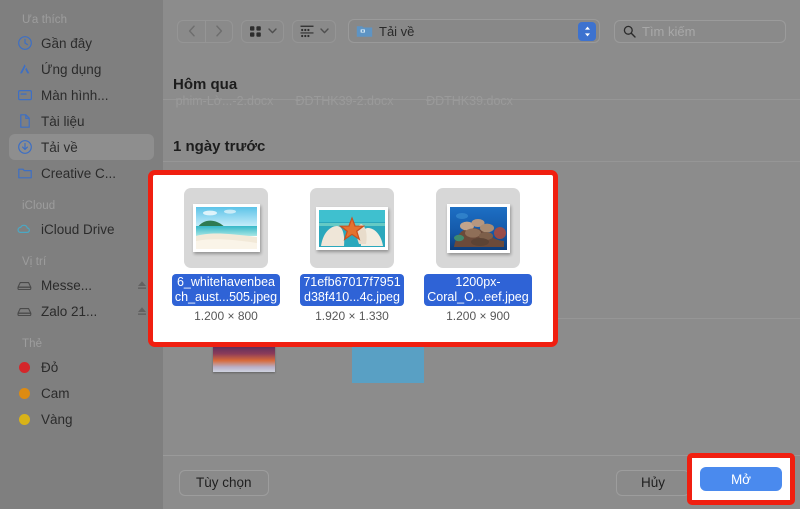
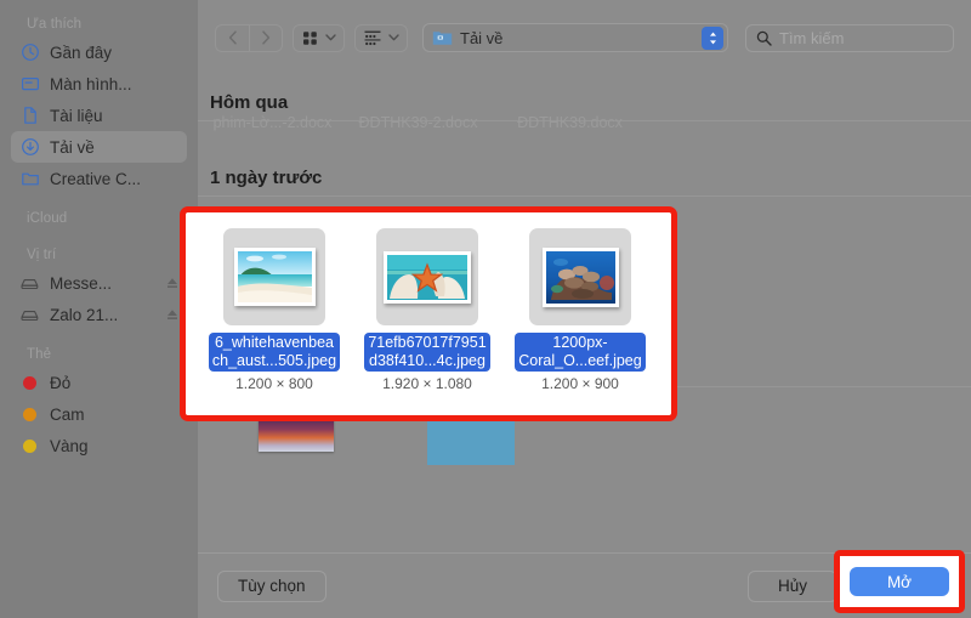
  Ưa thích
  Gần đây
- Ứng dụng
  Màn hình...
  Tài liệu
  Tải về
  Creative C...
  iCloud
- iCloud Drive
  Vị trí
  Messe...
  Zalo 21...
  Thẻ
  Đỏ
  Cam
  Vàng
  Tải về
  Tìm kiếm
  Hôm qua
  1 ngày trước
  Tùy chọn
  Hủy
  6_whitehavenbea
  ch_aust...505.jpeg
  1.200 × 800
  71efb67017f7951
  d38f410...4c.jpeg
- 1.920 × 1.330
+ 1.920 × 1.080
  1200px-
  Coral_O...eef.jpeg
  1.200 × 900
  Mở
